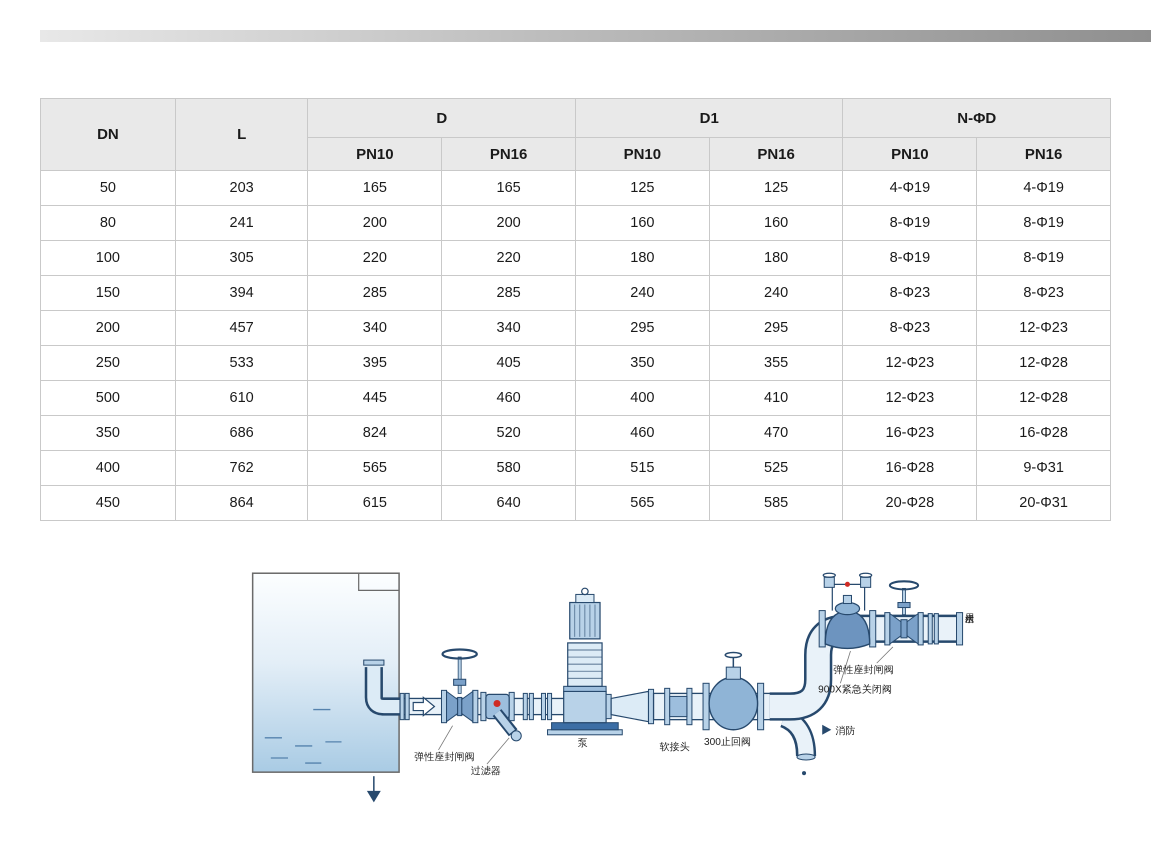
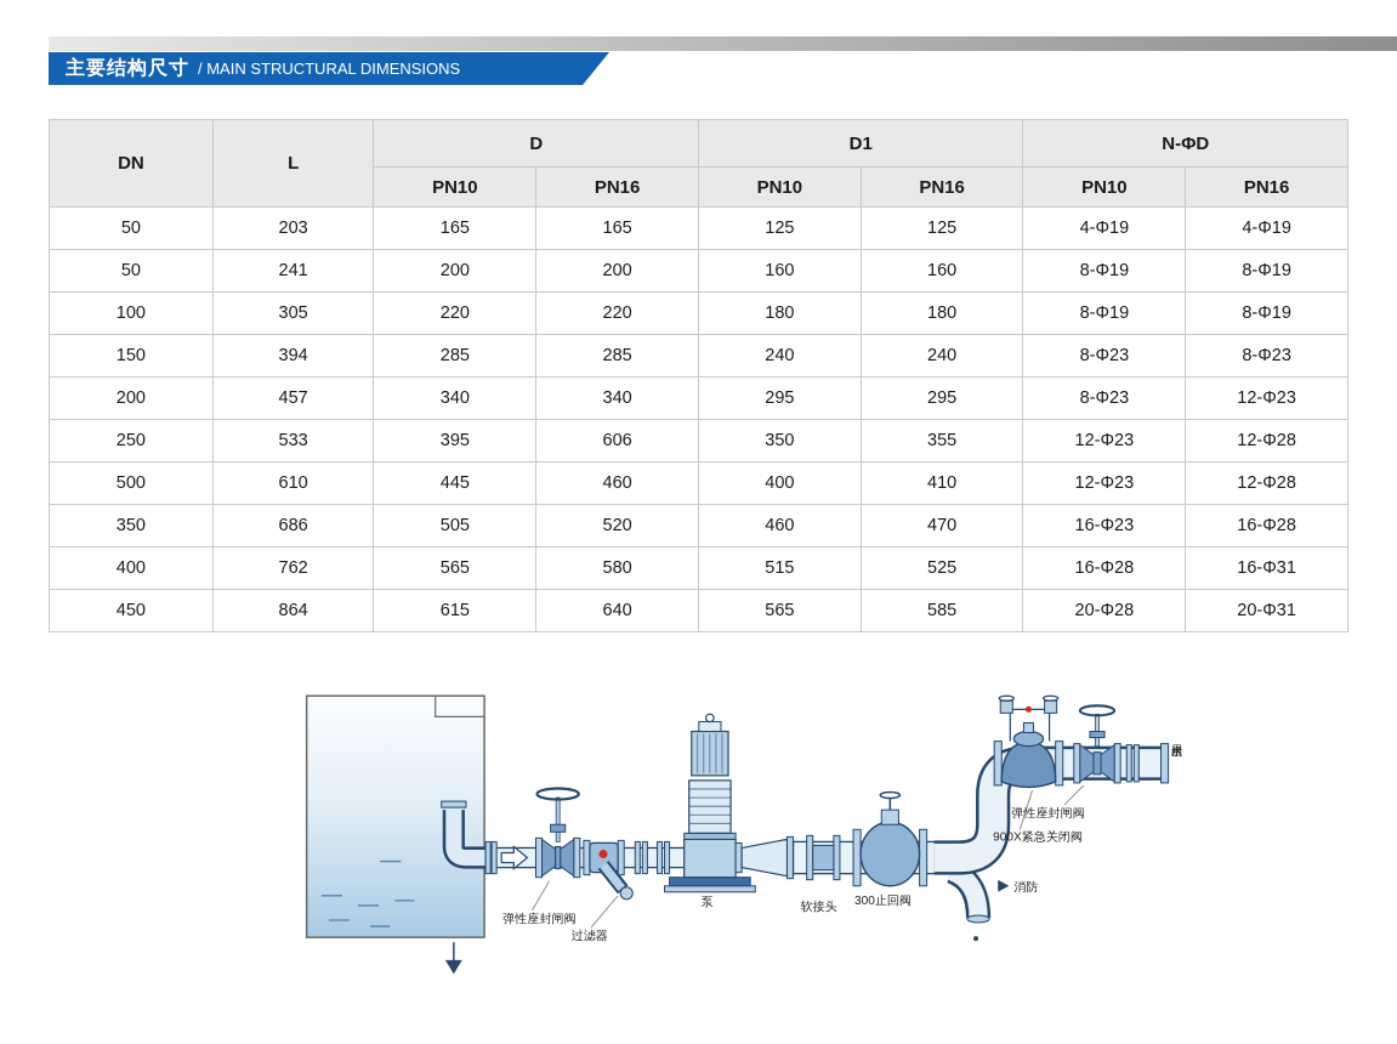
+ 主要结构尺寸
+ / MAIN STRUCTURAL DIMENSIONS
  DN	L	D	D1	N-ΦD
  PN10	PN16	PN10	PN16	PN10	PN16
  50	203	165	165	125	125	4-Φ19	4-Φ19
- 80	241	200	200	160	160	8-Φ19	8-Φ19
+ 50	241	200	200	160	160	8-Φ19	8-Φ19
  100	305	220	220	180	180	8-Φ19	8-Φ19
  150	394	285	285	240	240	8-Φ23	8-Φ23
  200	457	340	340	295	295	8-Φ23	12-Φ23
- 250	533	395	405	350	355	12-Φ23	12-Φ28
+ 250	533	395	606	350	355	12-Φ23	12-Φ28
  500	610	445	460	400	410	12-Φ23	12-Φ28
- 350	686	824	520	460	470	16-Φ23	16-Φ28
+ 350	686	505	520	460	470	16-Φ23	16-Φ28
- 400	762	565	580	515	525	16-Φ28	9-Φ31
+ 400	762	565	580	515	525	16-Φ28	16-Φ31
  450	864	615	640	565	585	20-Φ28	20-Φ31
  弹性座封闸阀
  过滤器
  泵
  软接头
  300止回阀
  900X紧急关闭阀
  弹性座封闸阀
  消防
